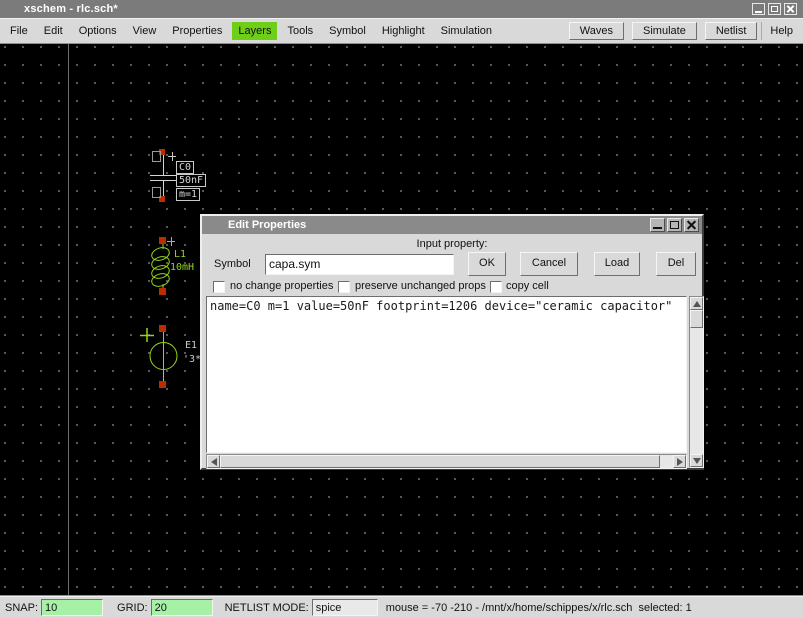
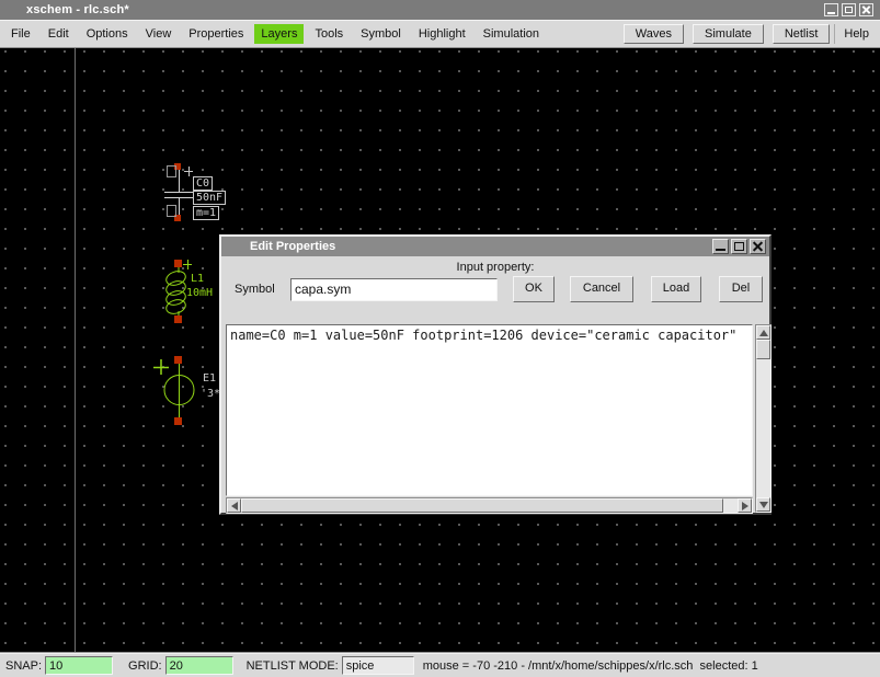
  xschem - rlc.sch*
  File
  Edit
  Options
  View
  Properties
  Layers
  Tools
  Symbol
  Highlight
  Simulation
  Waves
  Simulate
  Netlist
  Help
  C0
  50nF
  m=1
  L1
  10mH
  E1
  '3*
  Edit Properties
  Input property:
  Symbol
  capa.sym
  OK
  Cancel
  Load
  Del
- no change properties
- preserve unchanged props
- copy cell
  name=C0 m=1 value=50nF footprint=1206 device="ceramic capacitor"
  SNAP:
  10
  GRID:
  20
  NETLIST MODE:
  spice
  mouse = -70 -210 - /mnt/x/home/schippes/x/rlc.sch selected: 1
